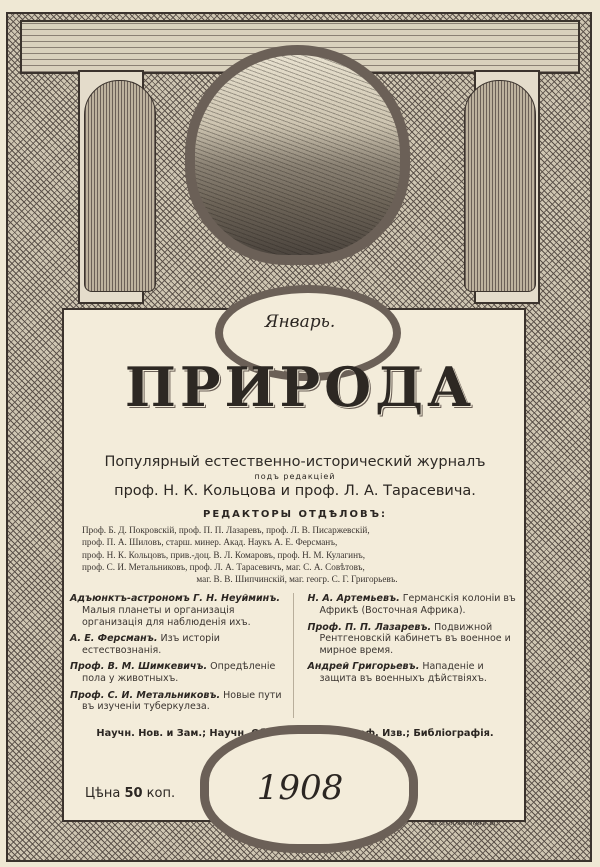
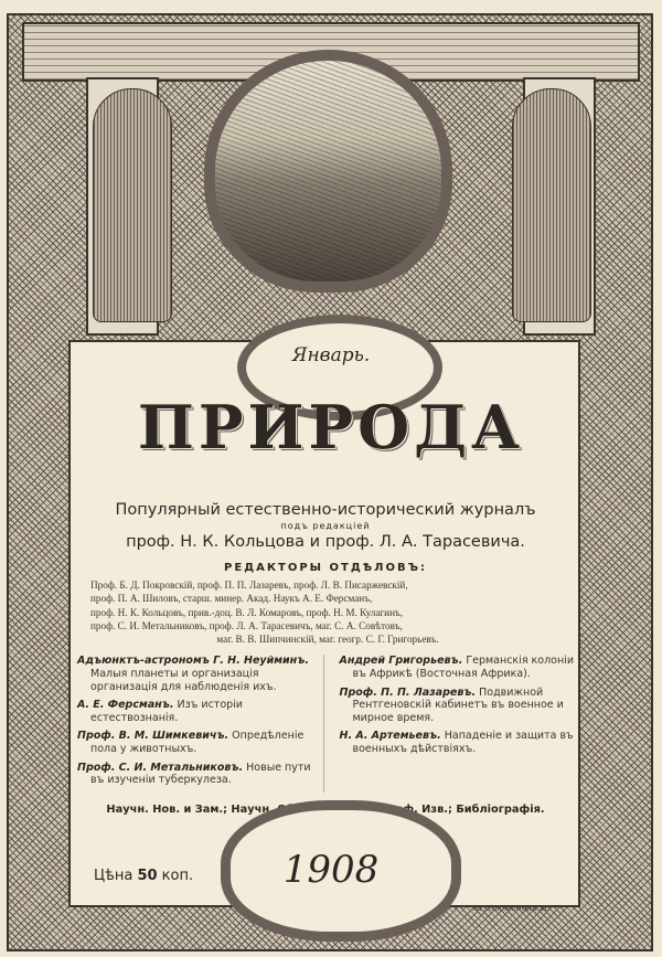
  Январь.
  ПРИРОДА
  Популярный естественно-исторический журналъ
  подъ редакціей
  проф. Н. К. Кольцова и проф. Л. А. Тарасевича.
  РЕДАКТОРЫ ОТДѢЛОВЪ:
  Проф. Б. Д. Покровскій, проф. П. П. Лазаревъ, проф. Л. В. Писаржевскій,
  проф. П. А. Шиловъ, старш. минер. Акад. Наукъ А. Е. Ферсманъ,
  проф. Н. К. Кольцовъ, прив.-доц. В. Л. Комаровъ, проф. Н. М. Кулагинъ,
  проф. С. И. Метальниковъ, проф. Л. А. Тарасевичъ, маг. С. А. Совѣтовъ,
  маг. В. В. Шипчинскій, маг. геогр. С. Г. Григорьевъ.
  Адъюнктъ-астрономъ Г. Н. Неуйминъ. Малыя планеты и организація организація для наблюденія ихъ.
  А. Е. Ферсманъ. Изъ исторіи естествознанія.
  Проф. В. М. Шимкевичъ. Опредѣленіе пола у животныхъ.
  Проф. С. И. Метальниковъ. Новые пути въ изученіи туберкулеза.
- Н. А. Артемьевъ. Германскія колоніи въ Африкѣ (Восточная Африка).
+ Андрей Григорьевъ. Германскія колоніи въ Африкѣ (Восточная Африка).
  Проф. П. П. Лазаревъ. Подвижной Рентгеновскій кабинетъ въ военное и мирное время.
- Андрей Григорьевъ. Нападеніе и защита въ военныхъ дѣйствіяхъ.
+ Н. А. Артемьевъ. Нападеніе и защита въ военныхъ дѣйствіяхъ.
  1908
  Цѣна 50 коп.
  м. соломоновъ рс
